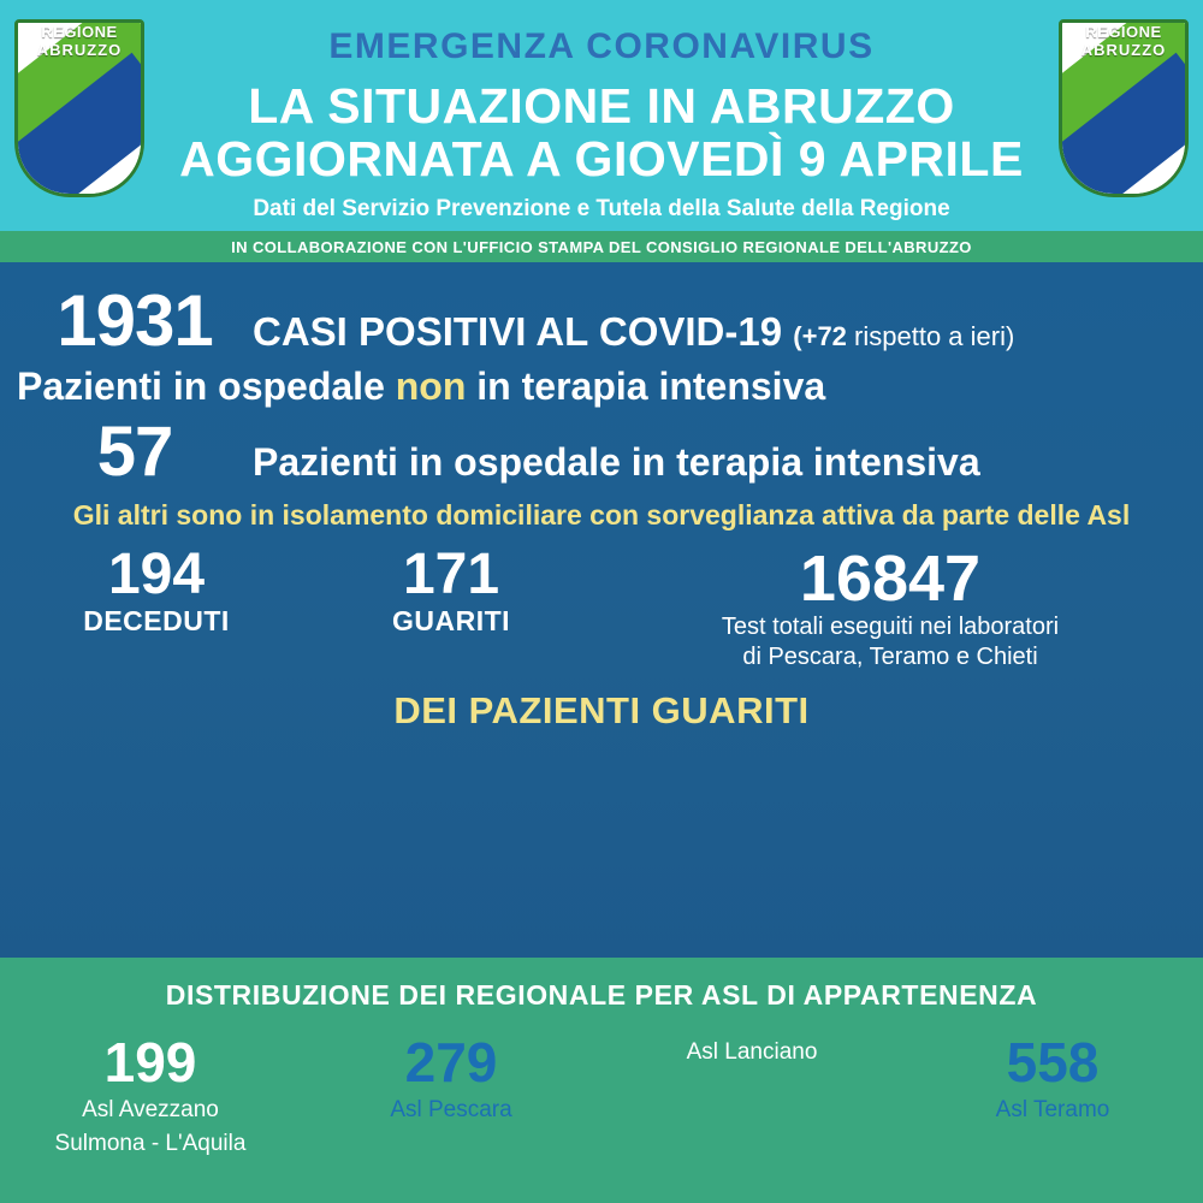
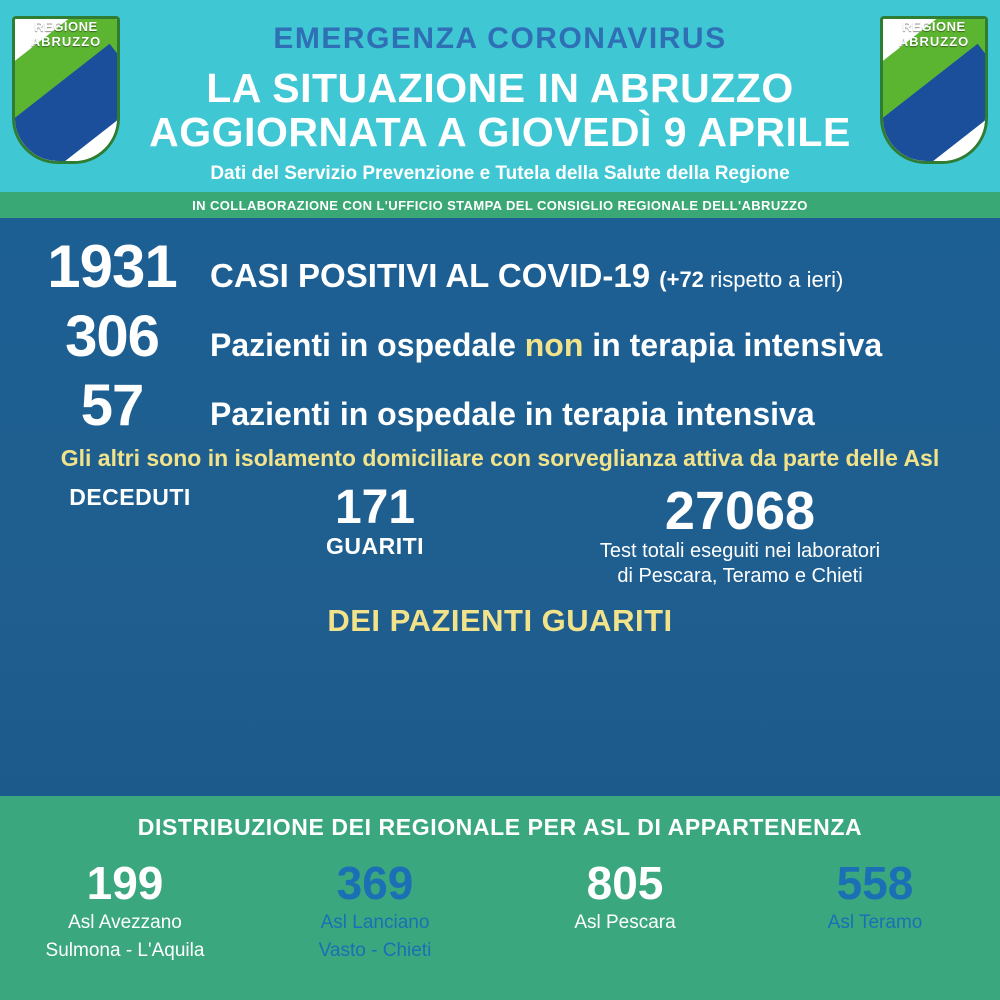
  REGIONE
  ABRUZZO
  REGIONE
  ABRUZZO
  EMERGENZA CORONAVIRUS
  LA SITUAZIONE IN ABRUZZO
  AGGIORNATA A GIOVEDÌ 9 APRILE
  Dati del Servizio Prevenzione e Tutela della Salute della Regione
  IN COLLABORAZIONE CON L'UFFICIO STAMPA DEL CONSIGLIO REGIONALE DELL'ABRUZZO
  1931
  CASI POSITIVI AL COVID-19 (+72 rispetto a ieri)
+ 306
  Pazienti in ospedale non in terapia intensiva
  57
  Pazienti in ospedale in terapia intensiva
  Gli altri sono in isolamento domiciliare con sorveglianza attiva da parte delle Asl
- 194
  DECEDUTI
  171
  GUARITI
- 16847
+ 27068
  Test totali eseguiti nei laboratori
  di Pescara, Teramo e Chieti
  DEI PAZIENTI GUARITI
  DISTRIBUZIONE DEI REGIONALE PER ASL DI APPARTENENZA
  199
  Asl Avezzano
  Sulmona - L'Aquila
- 279
+ 369
- Asl Pescara
+ Asl Lanciano
+ Vasto - Chieti
+ 805
- Asl Lanciano
+ Asl Pescara
  558
  Asl Teramo
